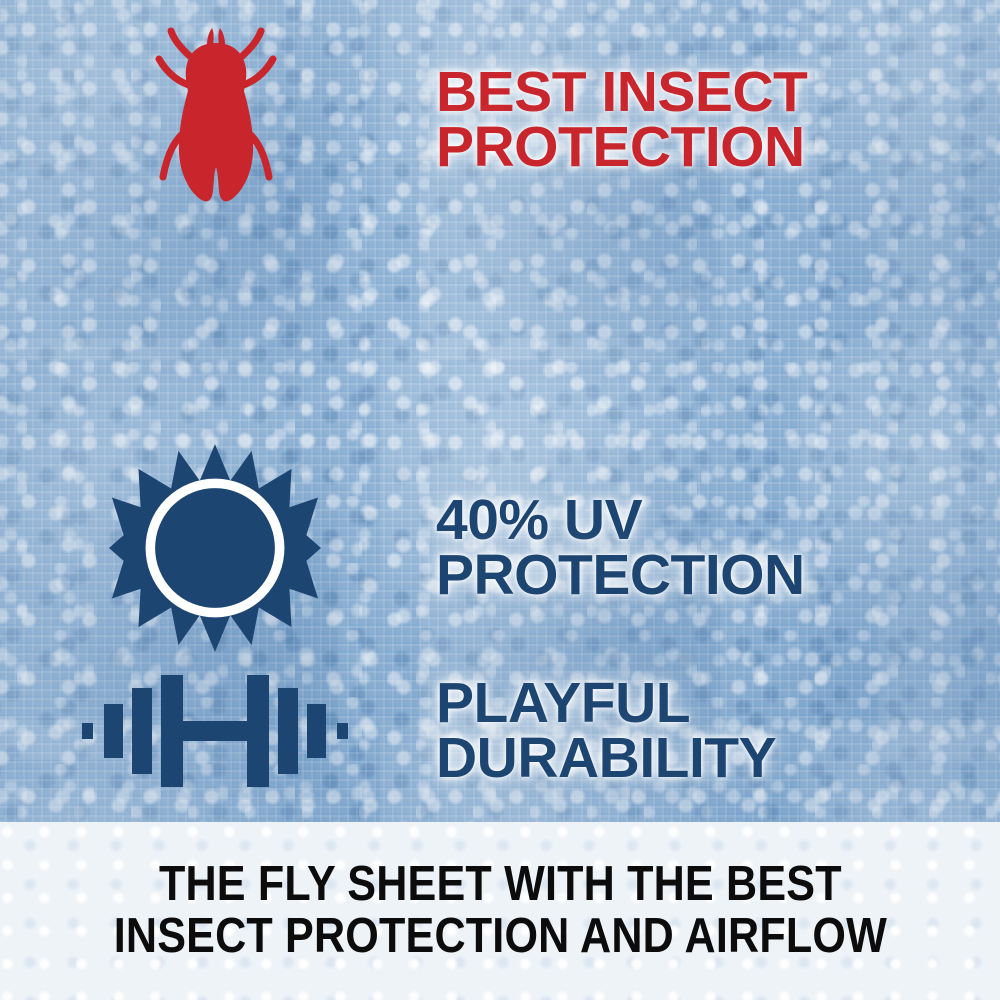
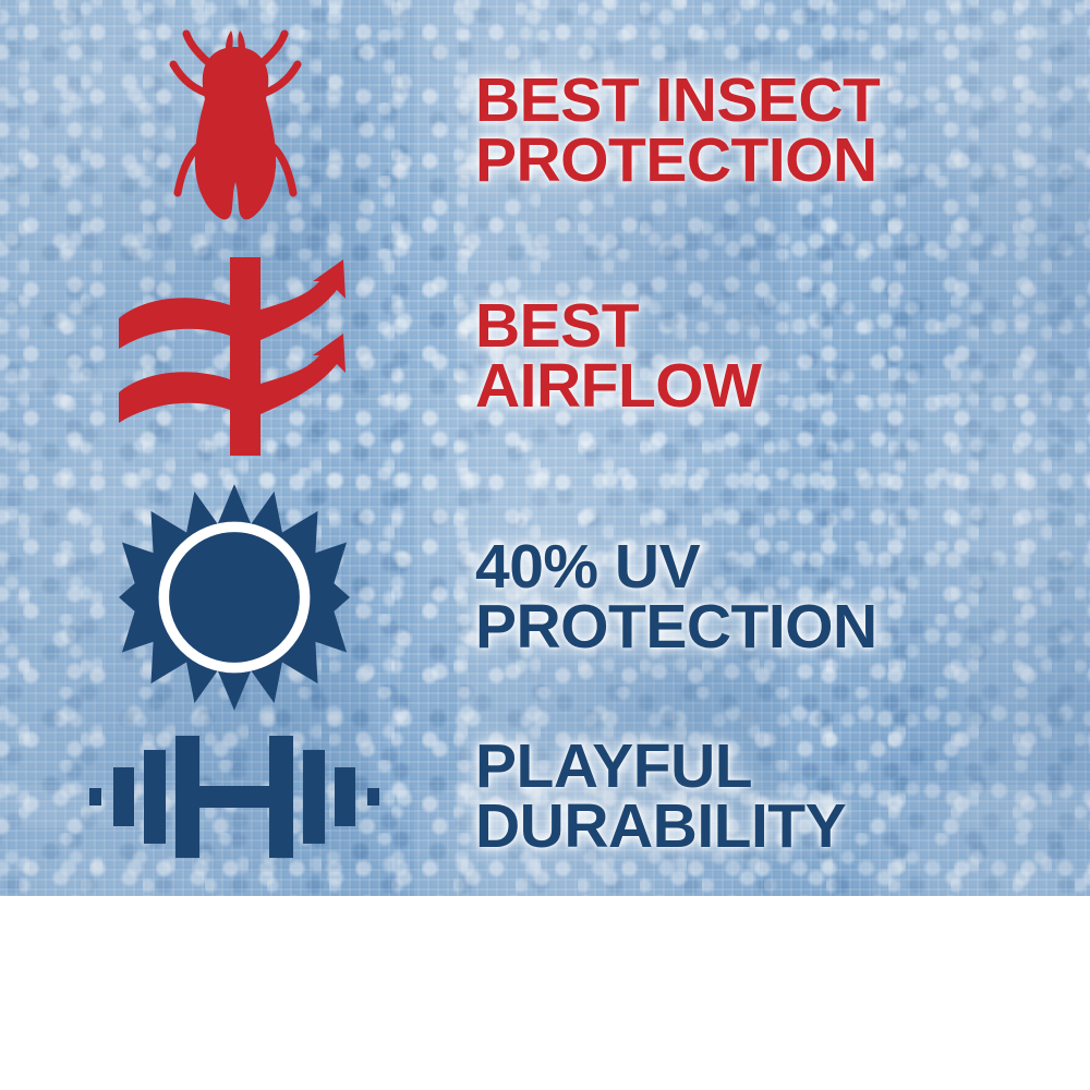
  BEST INSECT
  PROTECTION
+ BEST
+ AIRFLOW
  40% UV
  PROTECTION
  PLAYFUL
  DURABILITY
- THE FLY SHEET WITH THE BEST
- INSECT PROTECTION AND AIRFLOW
